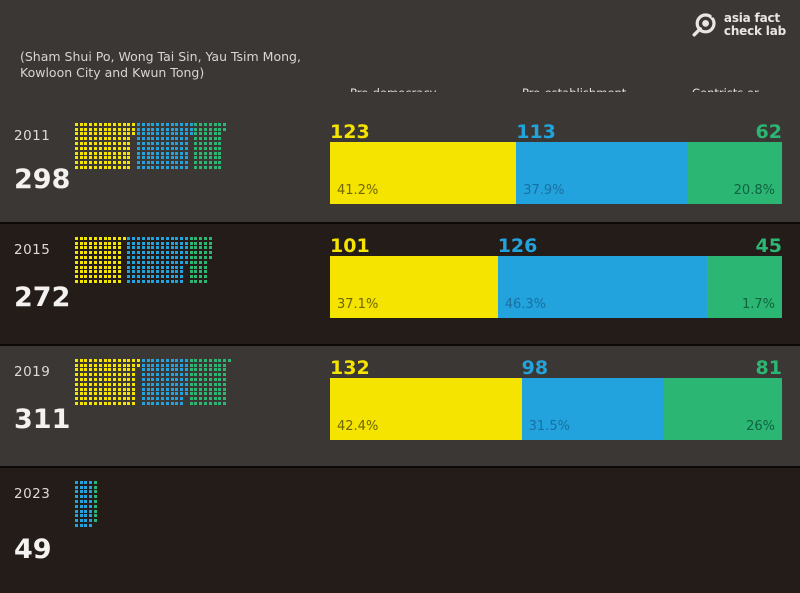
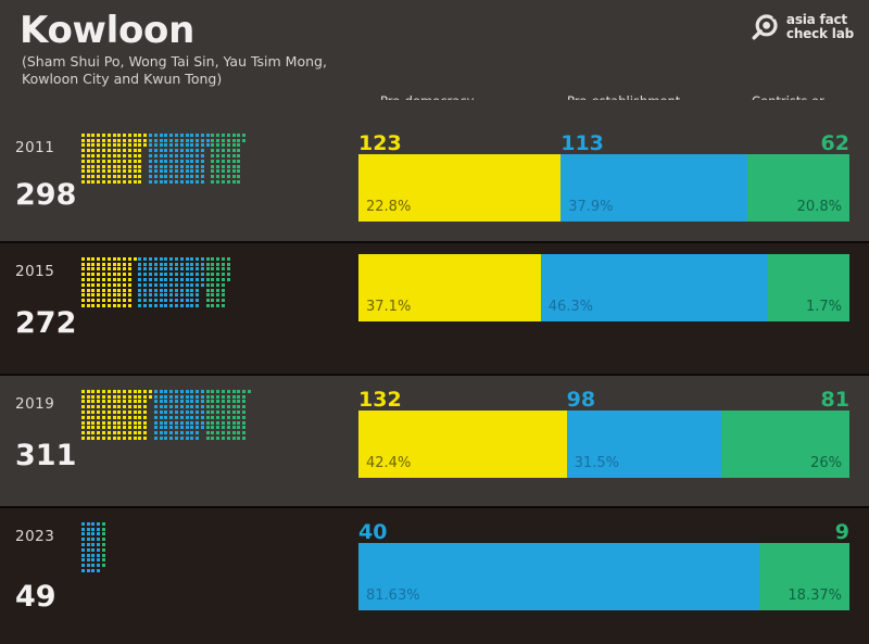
+ Kowloon
  (Sham Shui Po, Wong Tai Sin, Yau Tsim Mong, Kowloon City and Kwun Tong)
  asia fact
  check lab
  2011
  298
  123
  113
  62
- 41.2%
+ 22.8%
  37.9%
  20.8%
  2015
  272
- 101
- 126
- 45
  37.1%
  46.3%
  1.7%
  2019
  311
  132
  98
  81
  42.4%
  31.5%
  26%
  2023
  49
+ 40
+ 9
+ 81.63%
+ 18.37%
